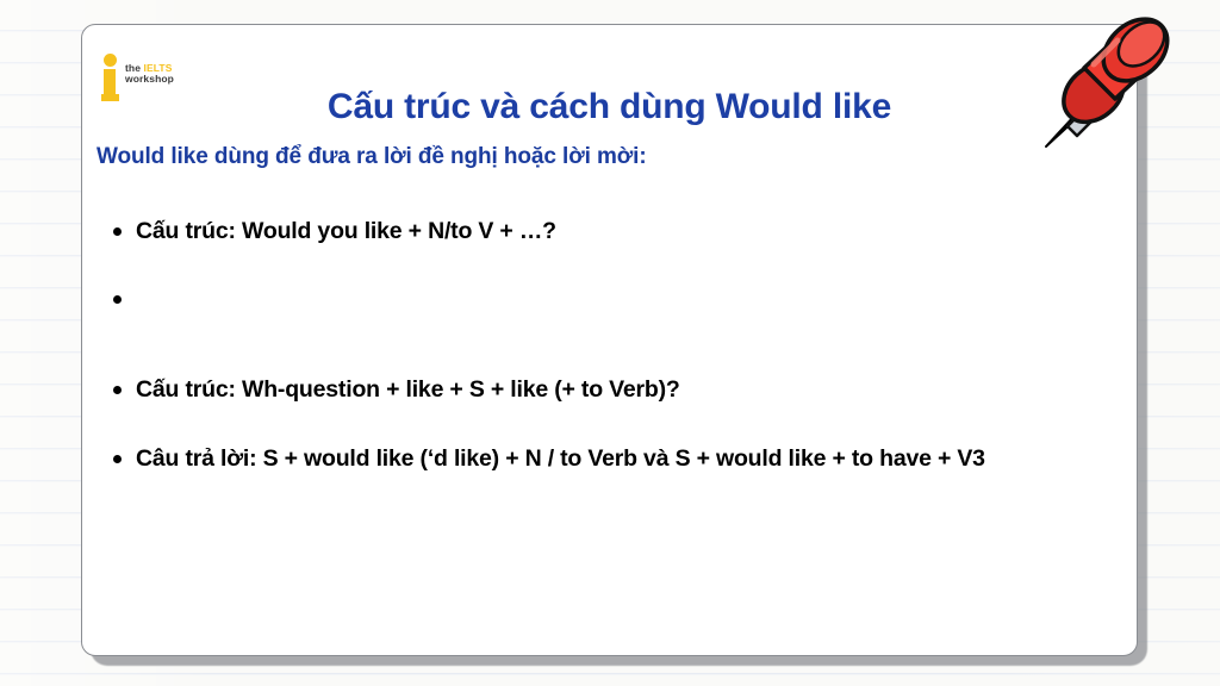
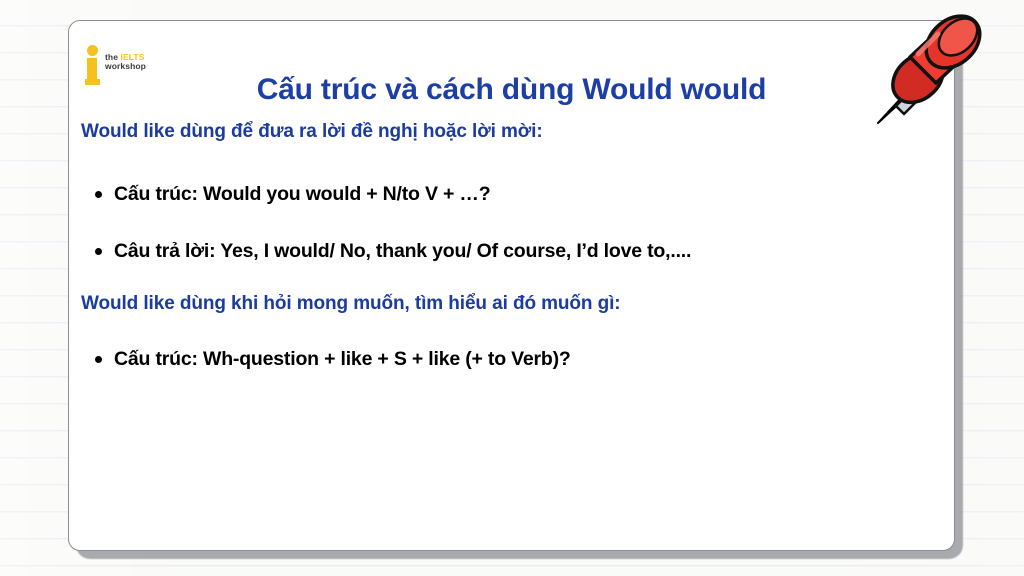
  the IELTS
  workshop
- Cấu trúc và cách dùng Would like
+ Cấu trúc và cách dùng Would would
  Would like dùng để đưa ra lời đề nghị hoặc lời mời:
- Cấu trúc: Would you like + N/to V + …?
+ Cấu trúc: Would you would + N/to V + …?
+ Câu trả lời: Yes, I would/ No, thank you/ Of course, I’d love to,....
+ Would like dùng khi hỏi mong muốn, tìm hiểu ai đó muốn gì:
  Cấu trúc: Wh-question + like + S + like (+ to Verb)?
- Câu trả lời: S + would like (‘d like) + N / to Verb và S + would like + to have + V3
